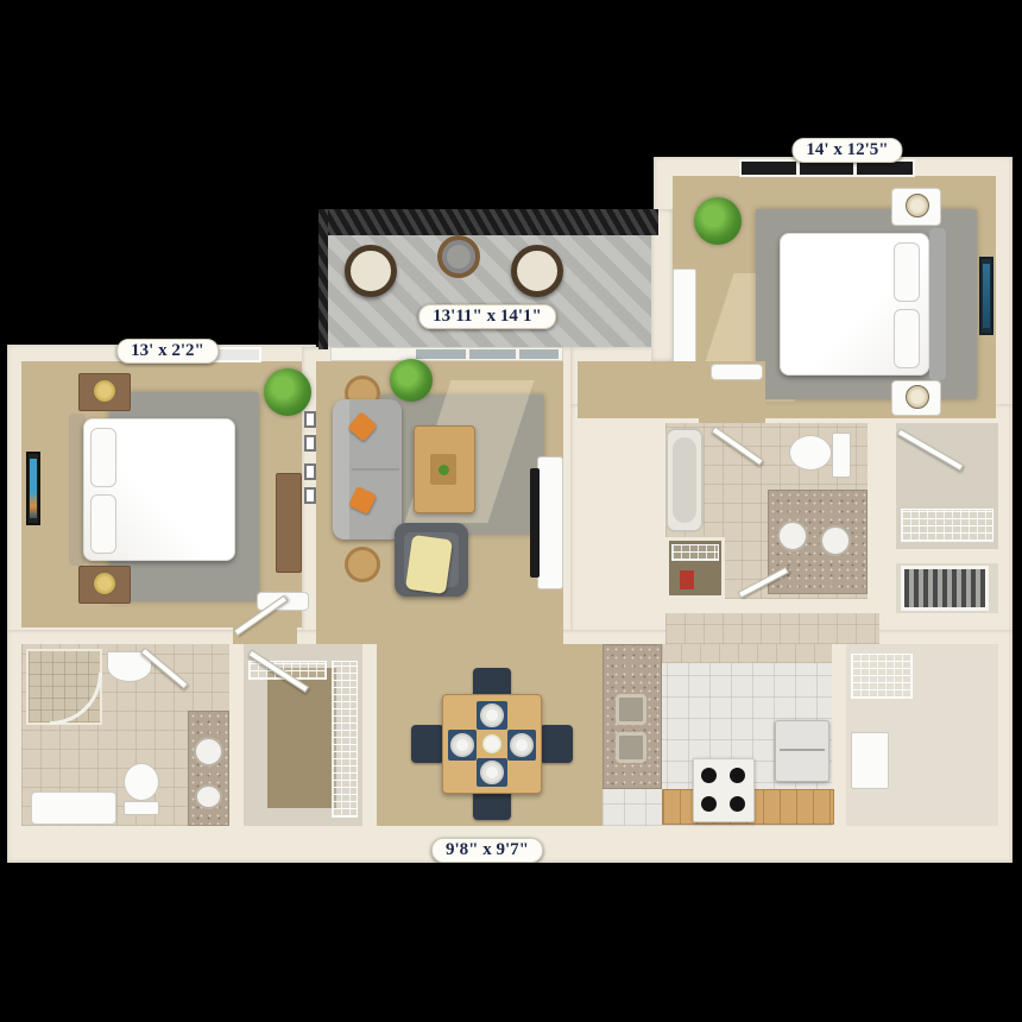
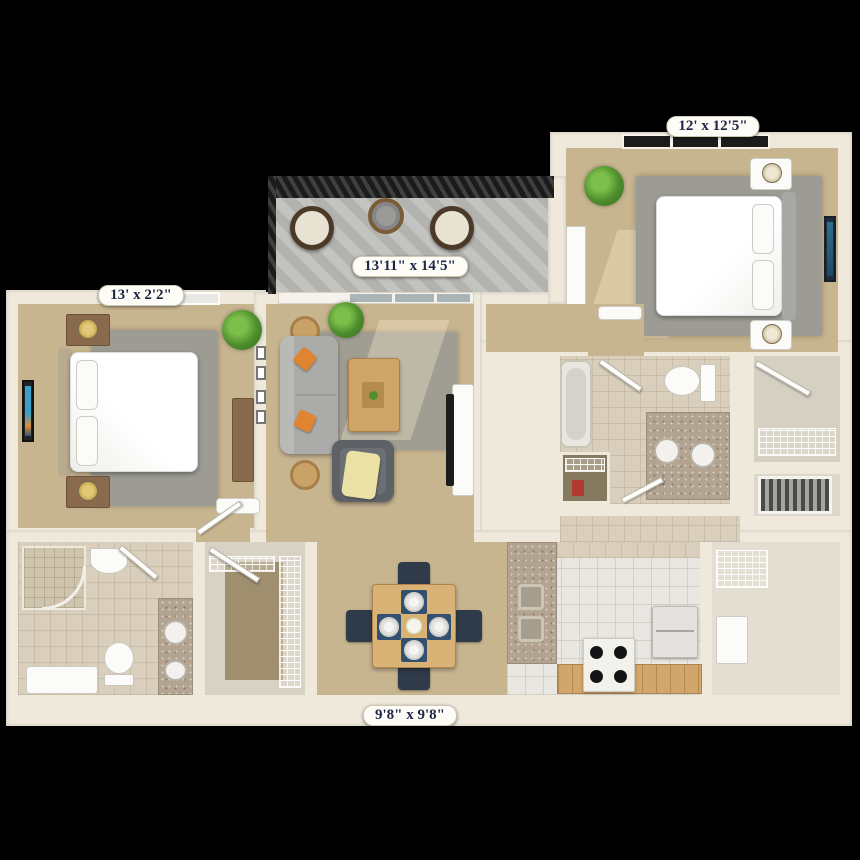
- 14' x 12'5"
+ 12' x 12'5"
  13' x 2'2"
- 13'11" x 14'1"
+ 13'11" x 14'5"
- 9'8" x 9'7"
+ 9'8" x 9'8"
